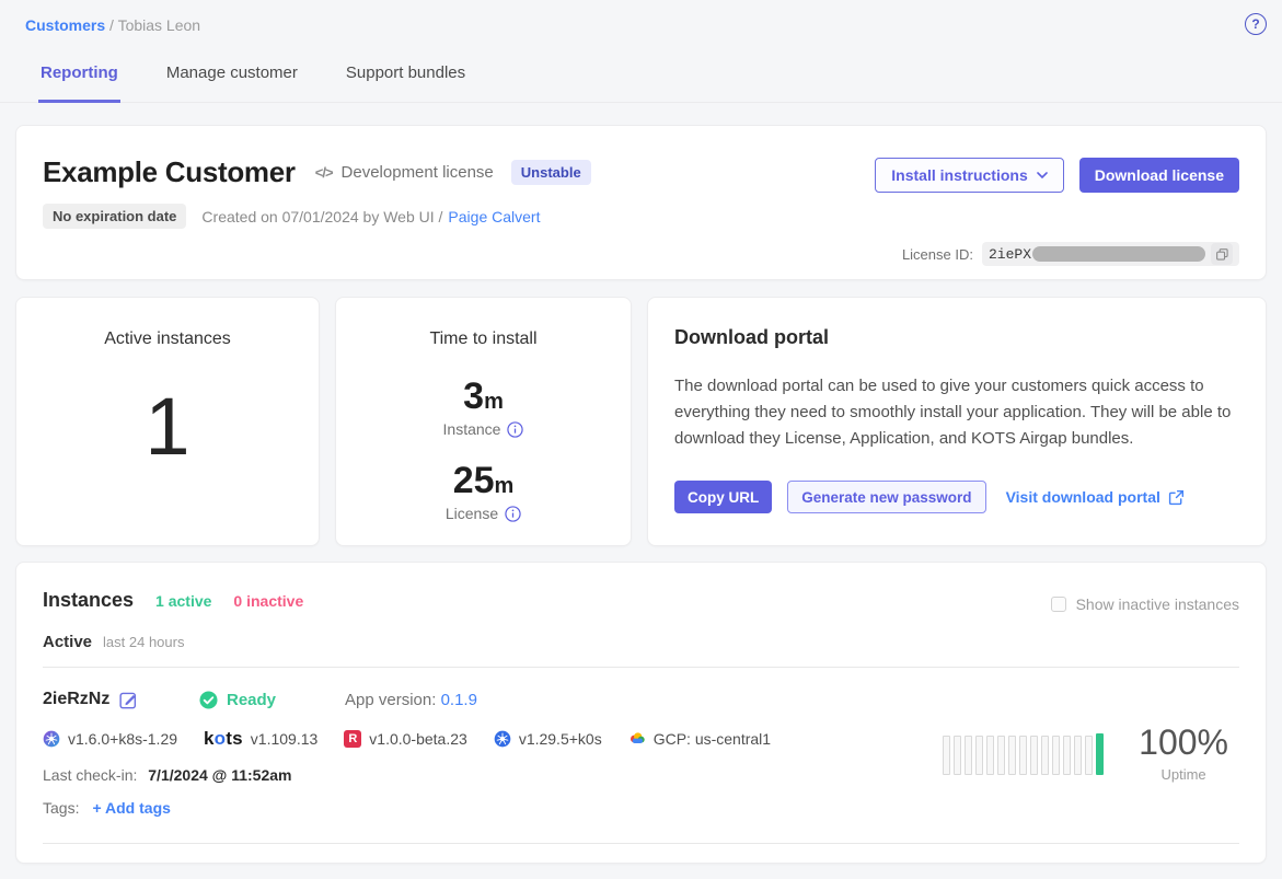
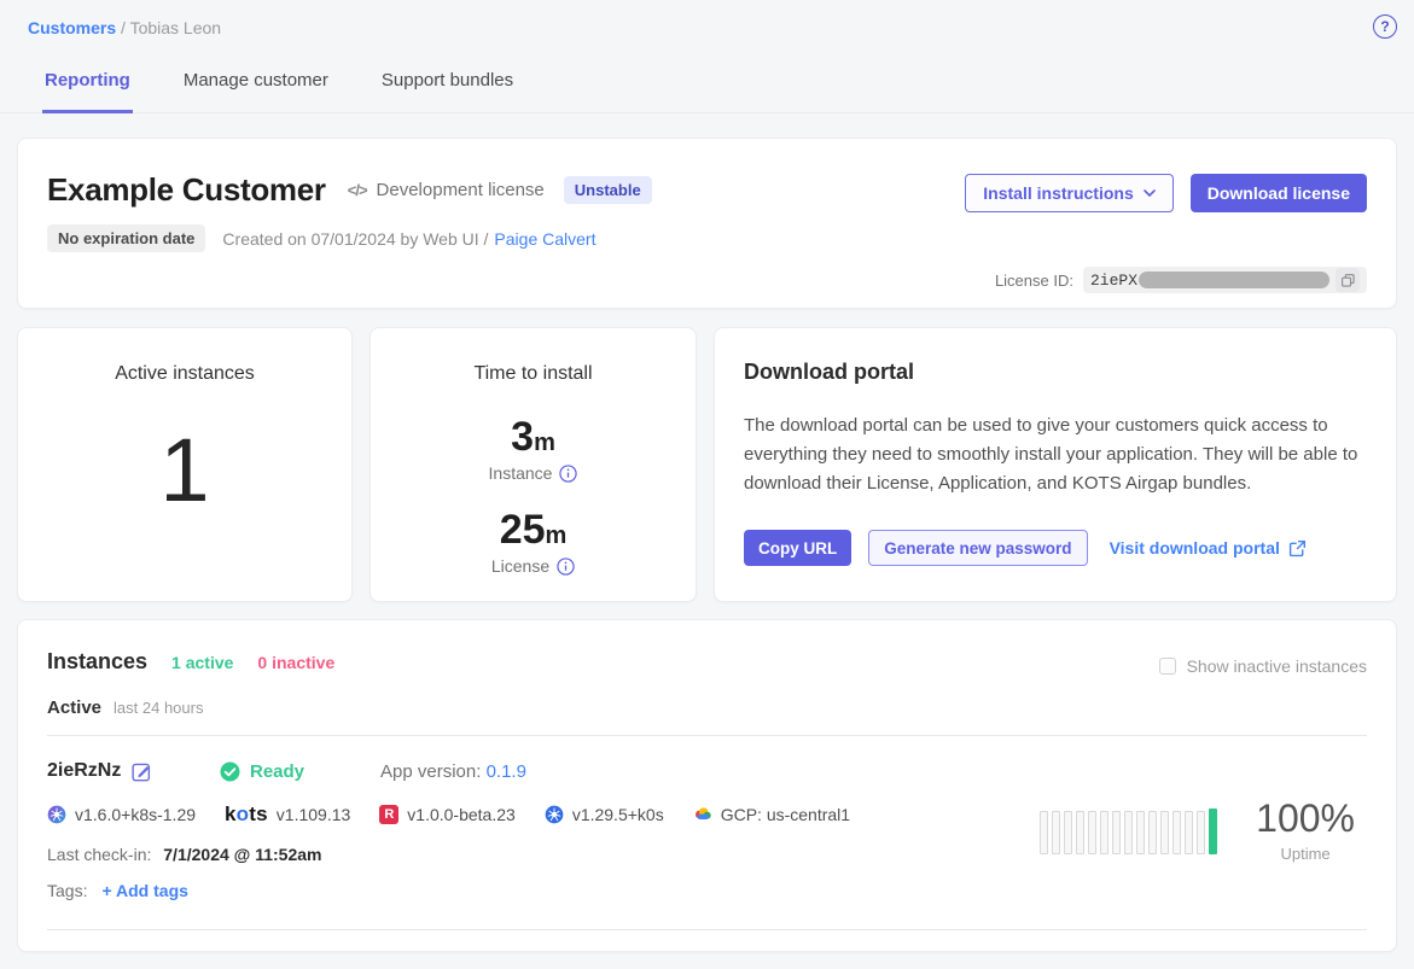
  Customers / Tobias Leon
  ?
  Reporting
  Manage customer
  Support bundles
  Example Customer
  </>
  Development license
  Unstable
  No expiration date
  Created on 07/01/2024 by Web UI /
  Paige Calvert
  Install instructions
  Download license
  License ID:
  2iePX
  Active instances
  1
  Time to install
  3m
  Instance
  25m
  License
  Download portal
- The download portal can be used to give your customers quick access to everything they need to smoothly install your application. They will be able to download they License, Application, and KOTS Airgap bundles.
+ The download portal can be used to give your customers quick access to everything they need to smoothly install your application. They will be able to download their License, Application, and KOTS Airgap bundles.
  Copy URL
  Generate new password
  Visit download portal
  Instances
  1 active
  0 inactive
  Show inactive instances
  Active
  last 24 hours
  2ieRzNz
  Ready
  App version: 0.1.9
  v1.6.0+k8s-1.29
  kots
  v1.109.13
  R
  v1.0.0-beta.23
  v1.29.5+k0s
  GCP: us-central1
  Last check-in: 7/1/2024 @ 11:52am
  Tags:
  + Add tags
  100%
  Uptime
